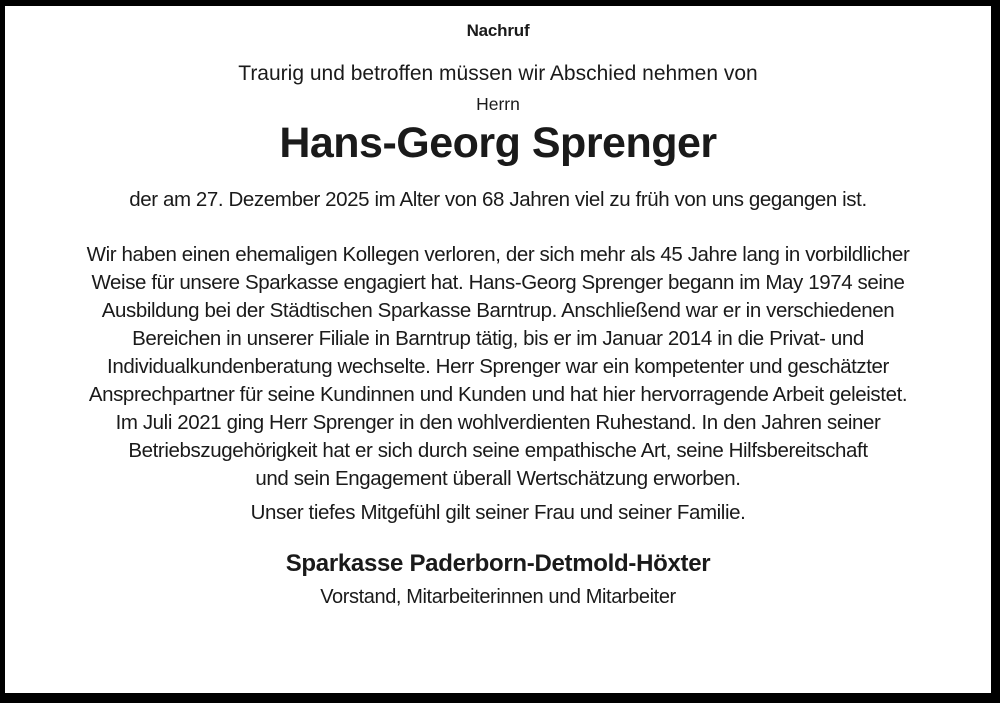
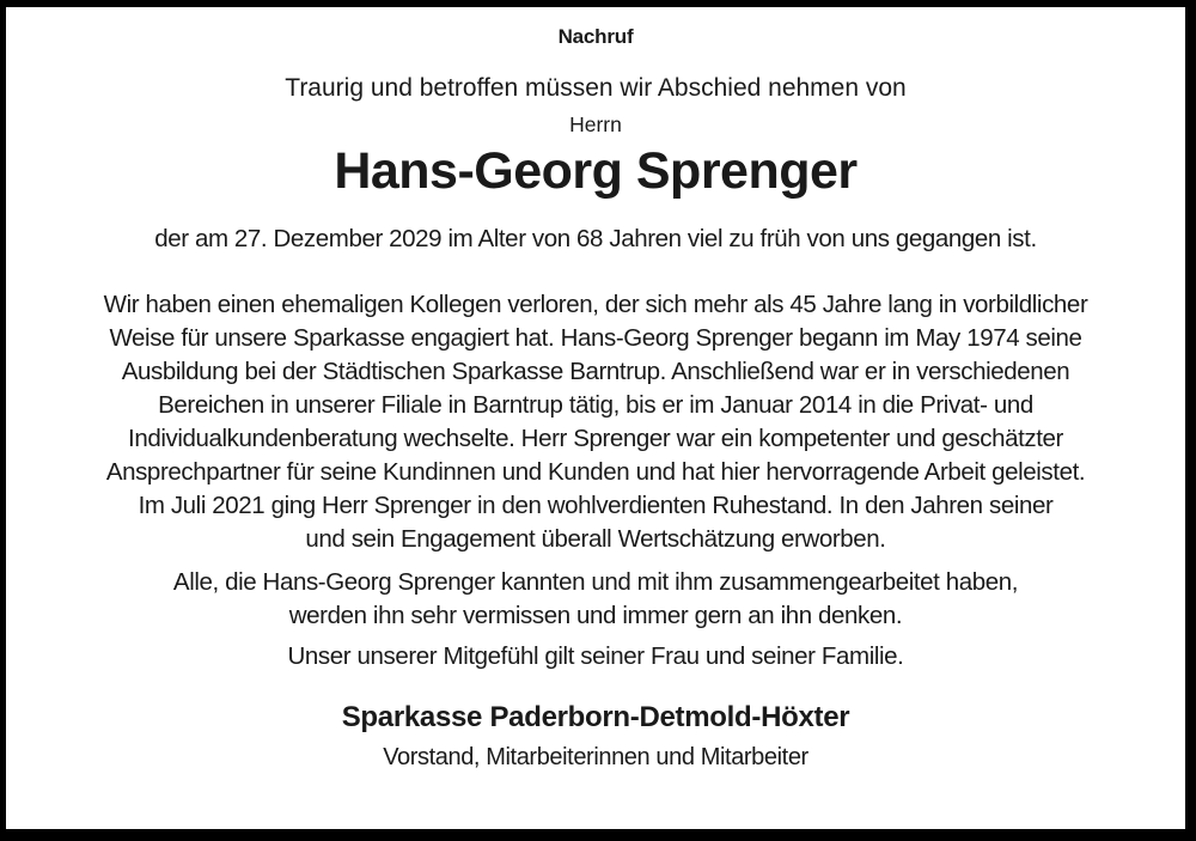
  Nachruf
  Traurig und betroffen müssen wir Abschied nehmen von
  Herrn
  Hans-Georg Sprenger
- der am 27. Dezember 2025 im Alter von 68 Jahren viel zu früh von uns gegangen ist.
+ der am 27. Dezember 2029 im Alter von 68 Jahren viel zu früh von uns gegangen ist.
  Wir haben einen ehemaligen Kollegen verloren, der sich mehr als 45 Jahre lang in vorbildlicher
  Weise für unsere Sparkasse engagiert hat. Hans-Georg Sprenger begann im May 1974 seine
  Ausbildung bei der Städtischen Sparkasse Barntrup. Anschließend war er in verschiedenen
  Bereichen in unserer Filiale in Barntrup tätig, bis er im Januar 2014 in die Privat- und
  Individualkundenberatung wechselte. Herr Sprenger war ein kompetenter und geschätzter
  Ansprechpartner für seine Kundinnen und Kunden und hat hier hervorragende Arbeit geleistet.
  Im Juli 2021 ging Herr Sprenger in den wohlverdienten Ruhestand. In den Jahren seiner
- Betriebszugehörigkeit hat er sich durch seine empathische Art, seine Hilfsbereitschaft
  und sein Engagement überall Wertschätzung erworben.
+ Alle, die Hans-Georg Sprenger kannten und mit ihm zusammengearbeitet haben,
+ werden ihn sehr vermissen und immer gern an ihn denken.
- Unser tiefes Mitgefühl gilt seiner Frau und seiner Familie.
+ Unser unserer Mitgefühl gilt seiner Frau und seiner Familie.
  Sparkasse Paderborn-Detmold-Höxter
  Vorstand, Mitarbeiterinnen und Mitarbeiter
